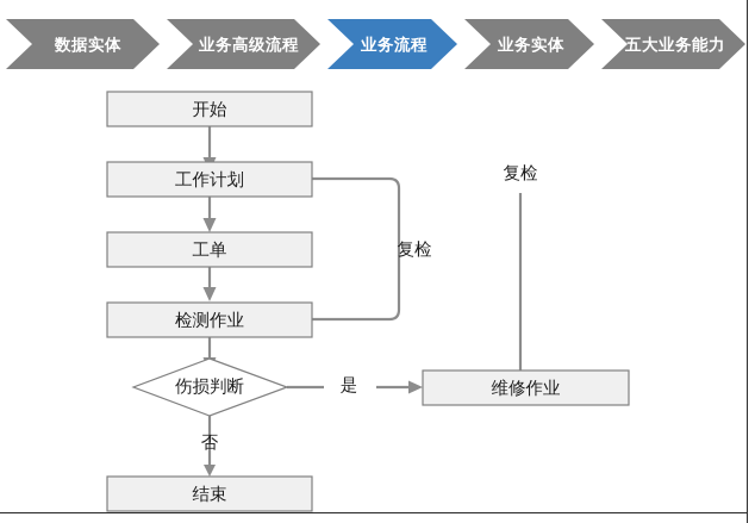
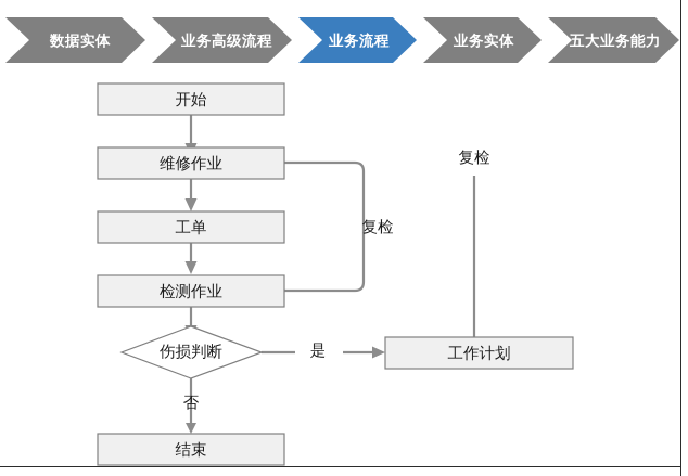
  数据实体
  业务高级流程
  业务流程
  业务实体
  五大业务能力
  复检
  是
  复检
  否
  开始
- 工作计划
+ 维修作业
  工单
  检测作业
  伤损判断
- 维修作业
+ 工作计划
  结束
